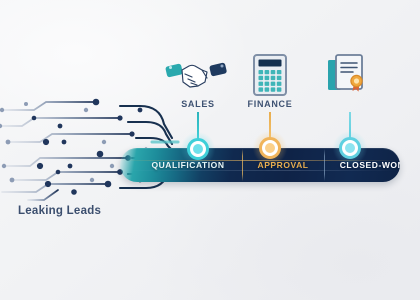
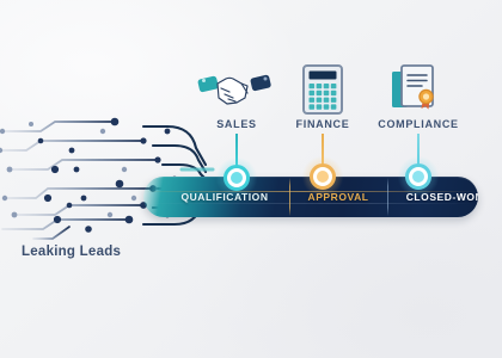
  QUALIFIION
  AROVAL
  CSED-WO
  SALES
  FINANCE
+ COMPLIANCE
  Leaking Leads
